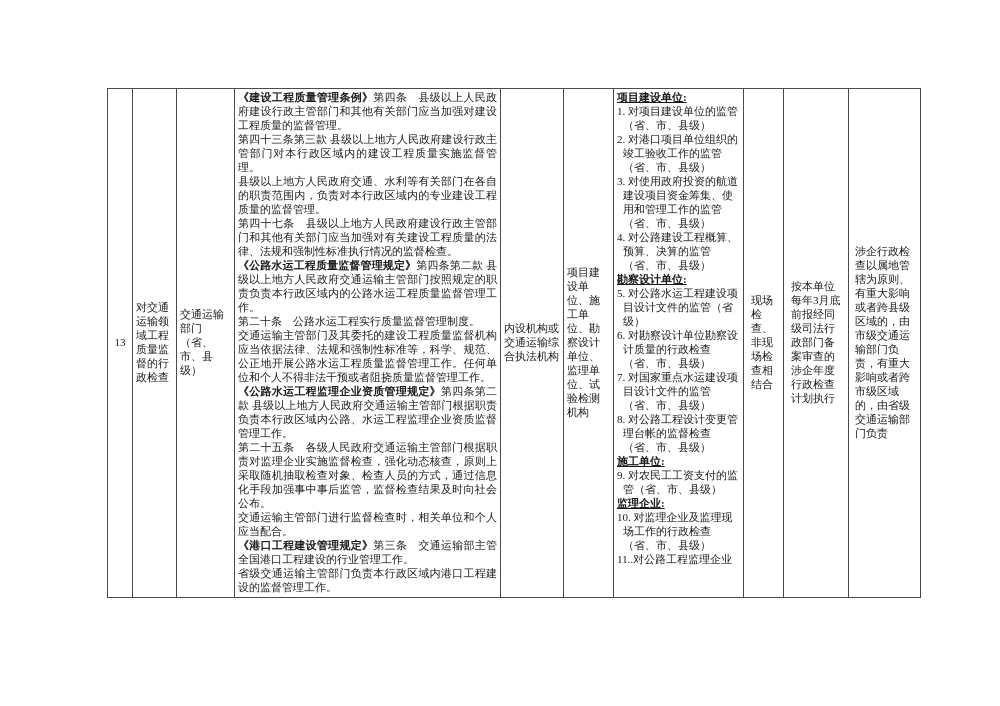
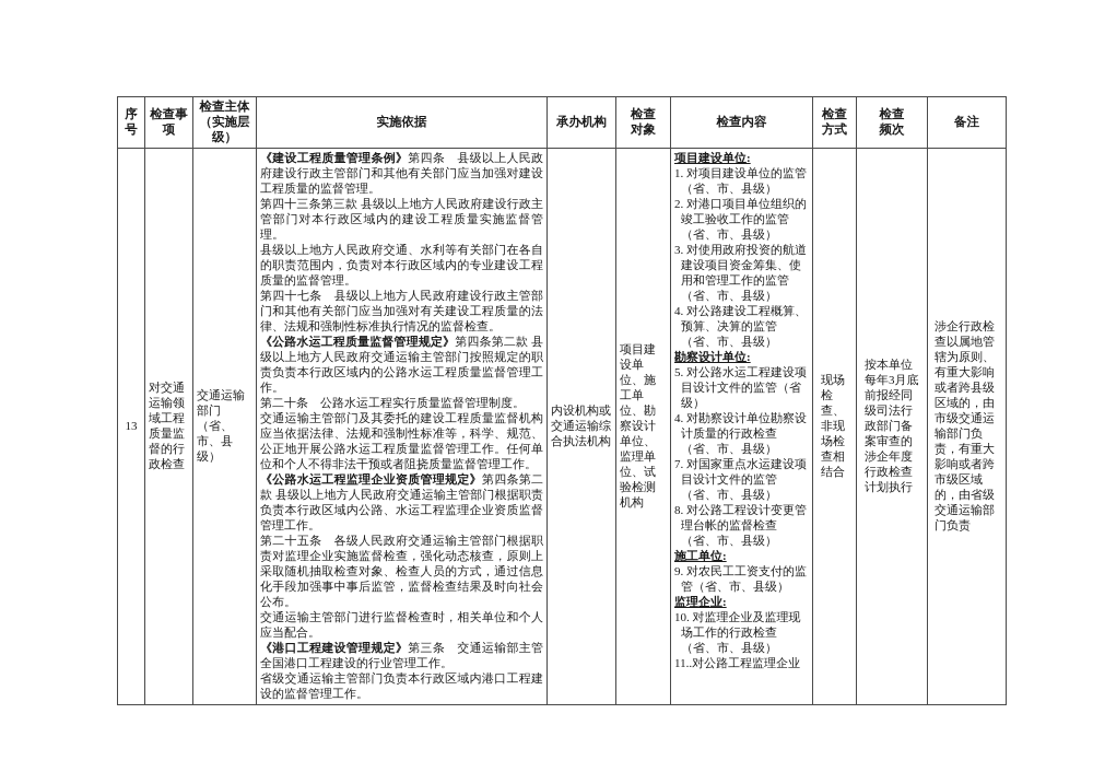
+ 序号	检查事项	检查主体（实施层级）	实施依据	承办机构	检查对象	检查内容	检查方式	检查频次	备注
- 13	对交通运输领域工程质量监督的行政检查	交通运输部门（省、市、县级）	《建设工程质量管理条例》第四条 县级以上人民政府建设行政主管部门和其他有关部门应当加强对建设工程质量的监督管理。第四十三条第三款 县级以上地方人民政府建设行政主管部门对本行政区域内的建设工程质量实施监督管理。县级以上地方人民政府交通、水利等有关部门在各自的职责范围内，负责对本行政区域内的专业建设工程质量的监督管理。第四十七条 县级以上地方人民政府建设行政主管部门和其他有关部门应当加强对有关建设工程质量的法律、法规和强制性标准执行情况的监督检查。《公路水运工程质量监督管理规定》第四条第二款 县级以上地方人民政府交通运输主管部门按照规定的职责负责本行政区域内的公路水运工程质量监督管理工作。第二十条 公路水运工程实行质量监督管理制度。交通运输主管部门及其委托的建设工程质量监督机构应当依据法律、法规和强制性标准等，科学、规范、公正地开展公路水运工程质量监督管理工作。任何单位和个人不得非法干预或者阻挠质量监督管理工作。《公路水运工程监理企业资质管理规定》第四条第二款 县级以上地方人民政府交通运输主管部门根据职责负责本行政区域内公路、水运工程监理企业资质监督管理工作。第二十五条 各级人民政府交通运输主管部门根据职责对监理企业实施监督检查，强化动态核查，原则上采取随机抽取检查对象、检查人员的方式，通过信息化手段加强事中事后监管，监督检查结果及时向社会公布。交通运输主管部门进行监督检查时，相关单位和个人应当配合。《港口工程建设管理规定》第三条 交通运输部主管全国港口工程建设的行业管理工作。省级交通运输主管部门负责本行政区域内港口工程建设的监督管理工作。	内设机构或交通运输综合执法机构	项目建设单位、施工单位、勘察设计单位、监理单位、试验检测机构	项目建设单位:1. 对项目建设单位的监管（省、市、县级）2. 对港口项目单位组织的竣工验收工作的监管（省、市、县级）3. 对使用政府投资的航道建设项目资金筹集、使用和管理工作的监管（省、市、县级）4. 对公路建设工程概算、预算、决算的监管（省、市、县级）勘察设计单位:5. 对公路水运工程建设项目设计文件的监管（省级）6. 对勘察设计单位勘察设计质量的行政检查（省、市、县级）7. 对国家重点水运建设项目设计文件的监管（省、市、县级）8. 对公路工程设计变更管理台帐的监督检查（省、市、县级）施工单位:9. 对农民工工资支付的监管（省、市、县级）监理企业:10. 对监理企业及监理现场工作的行政检查（省、市、县级）11..对公路工程监理企业	现场检查、非现场检查相结合	按本单位每年3月底前报经同级司法行政部门备案审查的涉企年度行政检查计划执行	涉企行政检查以属地管辖为原则、有重大影响或者跨县级区域的，由市级交通运输部门负责，有重大影响或者跨市级区域的，由省级交通运输部门负责
+ 13	对交通运输领域工程质量监督的行政检查	交通运输部门（省、市、县级）	《建设工程质量管理条例》第四条 县级以上人民政府建设行政主管部门和其他有关部门应当加强对建设工程质量的监督管理。第四十三条第三款 县级以上地方人民政府建设行政主管部门对本行政区域内的建设工程质量实施监督管理。县级以上地方人民政府交通、水利等有关部门在各自的职责范围内，负责对本行政区域内的专业建设工程质量的监督管理。第四十七条 县级以上地方人民政府建设行政主管部门和其他有关部门应当加强对有关建设工程质量的法律、法规和强制性标准执行情况的监督检查。《公路水运工程质量监督管理规定》第四条第二款 县级以上地方人民政府交通运输主管部门按照规定的职责负责本行政区域内的公路水运工程质量监督管理工作。第二十条 公路水运工程实行质量监督管理制度。交通运输主管部门及其委托的建设工程质量监督机构应当依据法律、法规和强制性标准等，科学、规范、公正地开展公路水运工程质量监督管理工作。任何单位和个人不得非法干预或者阻挠质量监督管理工作。《公路水运工程监理企业资质管理规定》第四条第二款 县级以上地方人民政府交通运输主管部门根据职责负责本行政区域内公路、水运工程监理企业资质监督管理工作。第二十五条 各级人民政府交通运输主管部门根据职责对监理企业实施监督检查，强化动态核查，原则上采取随机抽取检查对象、检查人员的方式，通过信息化手段加强事中事后监管，监督检查结果及时向社会公布。交通运输主管部门进行监督检查时，相关单位和个人应当配合。《港口工程建设管理规定》第三条 交通运输部主管全国港口工程建设的行业管理工作。省级交通运输主管部门负责本行政区域内港口工程建设的监督管理工作。	内设机构或交通运输综合执法机构	项目建设单位、施工单位、勘察设计单位、监理单位、试验检测机构	项目建设单位:1. 对项目建设单位的监管（省、市、县级）2. 对港口项目单位组织的竣工验收工作的监管（省、市、县级）3. 对使用政府投资的航道建设项目资金筹集、使用和管理工作的监管（省、市、县级）4. 对公路建设工程概算、预算、决算的监管（省、市、县级）勘察设计单位:5. 对公路水运工程建设项目设计文件的监管（省级）4. 对勘察设计单位勘察设计质量的行政检查（省、市、县级）7. 对国家重点水运建设项目设计文件的监管（省、市、县级）8. 对公路工程设计变更管理台帐的监督检查（省、市、县级）施工单位:9. 对农民工工资支付的监管（省、市、县级）监理企业:10. 对监理企业及监理现场工作的行政检查（省、市、县级）11..对公路工程监理企业	现场检查、非现场检查相结合	按本单位每年3月底前报经同级司法行政部门备案审查的涉企年度行政检查计划执行	涉企行政检查以属地管辖为原则、有重大影响或者跨县级区域的，由市级交通运输部门负责，有重大影响或者跨市级区域的，由省级交通运输部门负责
